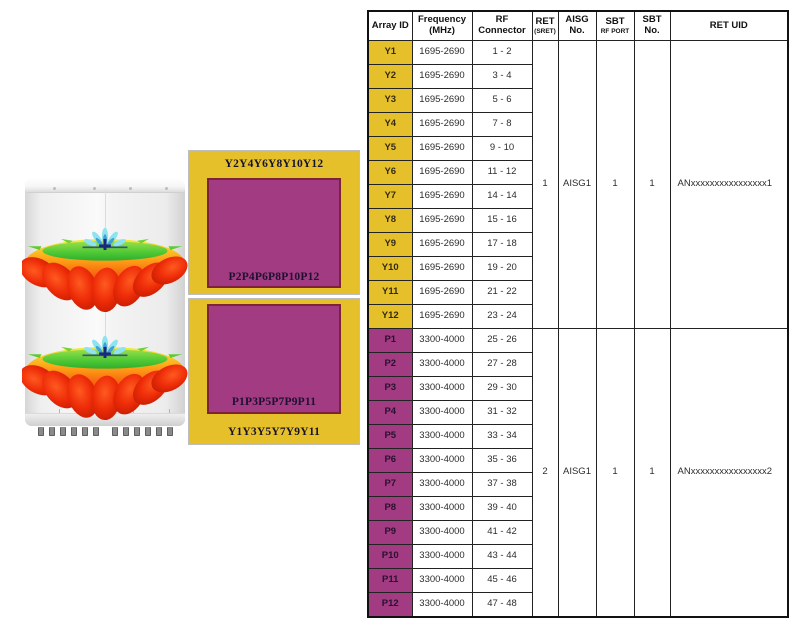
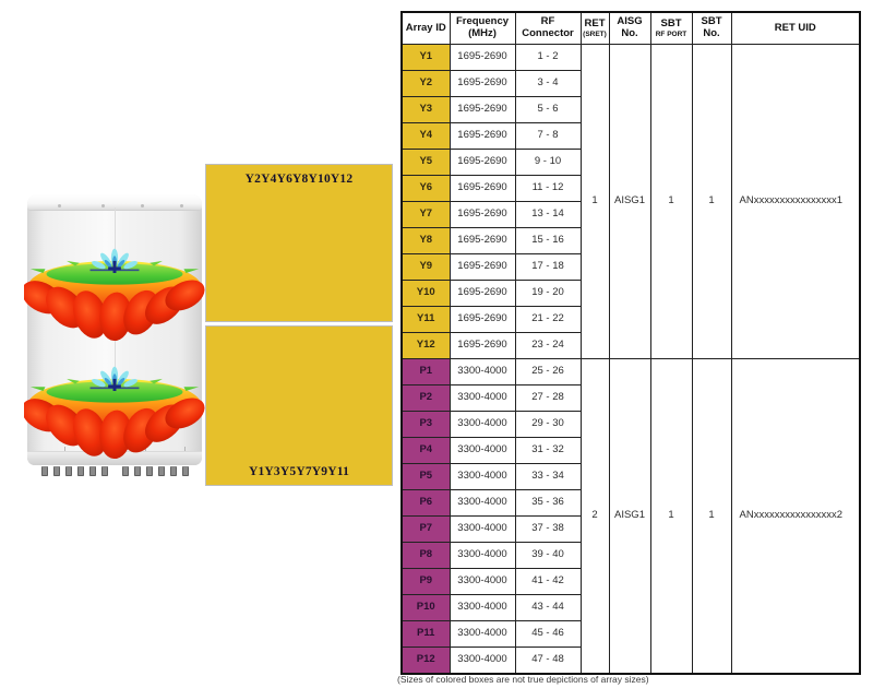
  Y2Y4Y6Y8Y10Y12
- P2P4P6P8P10P12
- P1P3P5P7P9P11
  Y1Y3Y5Y7Y9Y11
  Array ID	Frequency(MHz)	RFConnector	RET	AISGNo.	SBT	SBTNo.	RET UID
  Y1	1695-2690	1 - 2	1	AISG1	1	1	ANxxxxxxxxxxxxxxxx1
  Y2	1695-2690	3 - 4
  Y3	1695-2690	5 - 6
  Y4	1695-2690	7 - 8
  Y5	1695-2690	9 - 10
  Y6	1695-2690	11 - 12
- Y7	1695-2690	14 - 14
+ Y7	1695-2690	13 - 14
  Y8	1695-2690	15 - 16
  Y9	1695-2690	17 - 18
  Y10	1695-2690	19 - 20
  Y11	1695-2690	21 - 22
  Y12	1695-2690	23 - 24
  P1	3300-4000	25 - 26	2	AISG1	1	1	ANxxxxxxxxxxxxxxxx2
  P2	3300-4000	27 - 28
  P3	3300-4000	29 - 30
  P4	3300-4000	31 - 32
  P5	3300-4000	33 - 34
  P6	3300-4000	35 - 36
  P7	3300-4000	37 - 38
  P8	3300-4000	39 - 40
  P9	3300-4000	41 - 42
  P10	3300-4000	43 - 44
  P11	3300-4000	45 - 46
  P12	3300-4000	47 - 48
+ (Sizes of colored boxes are not true depictions of array sizes)
